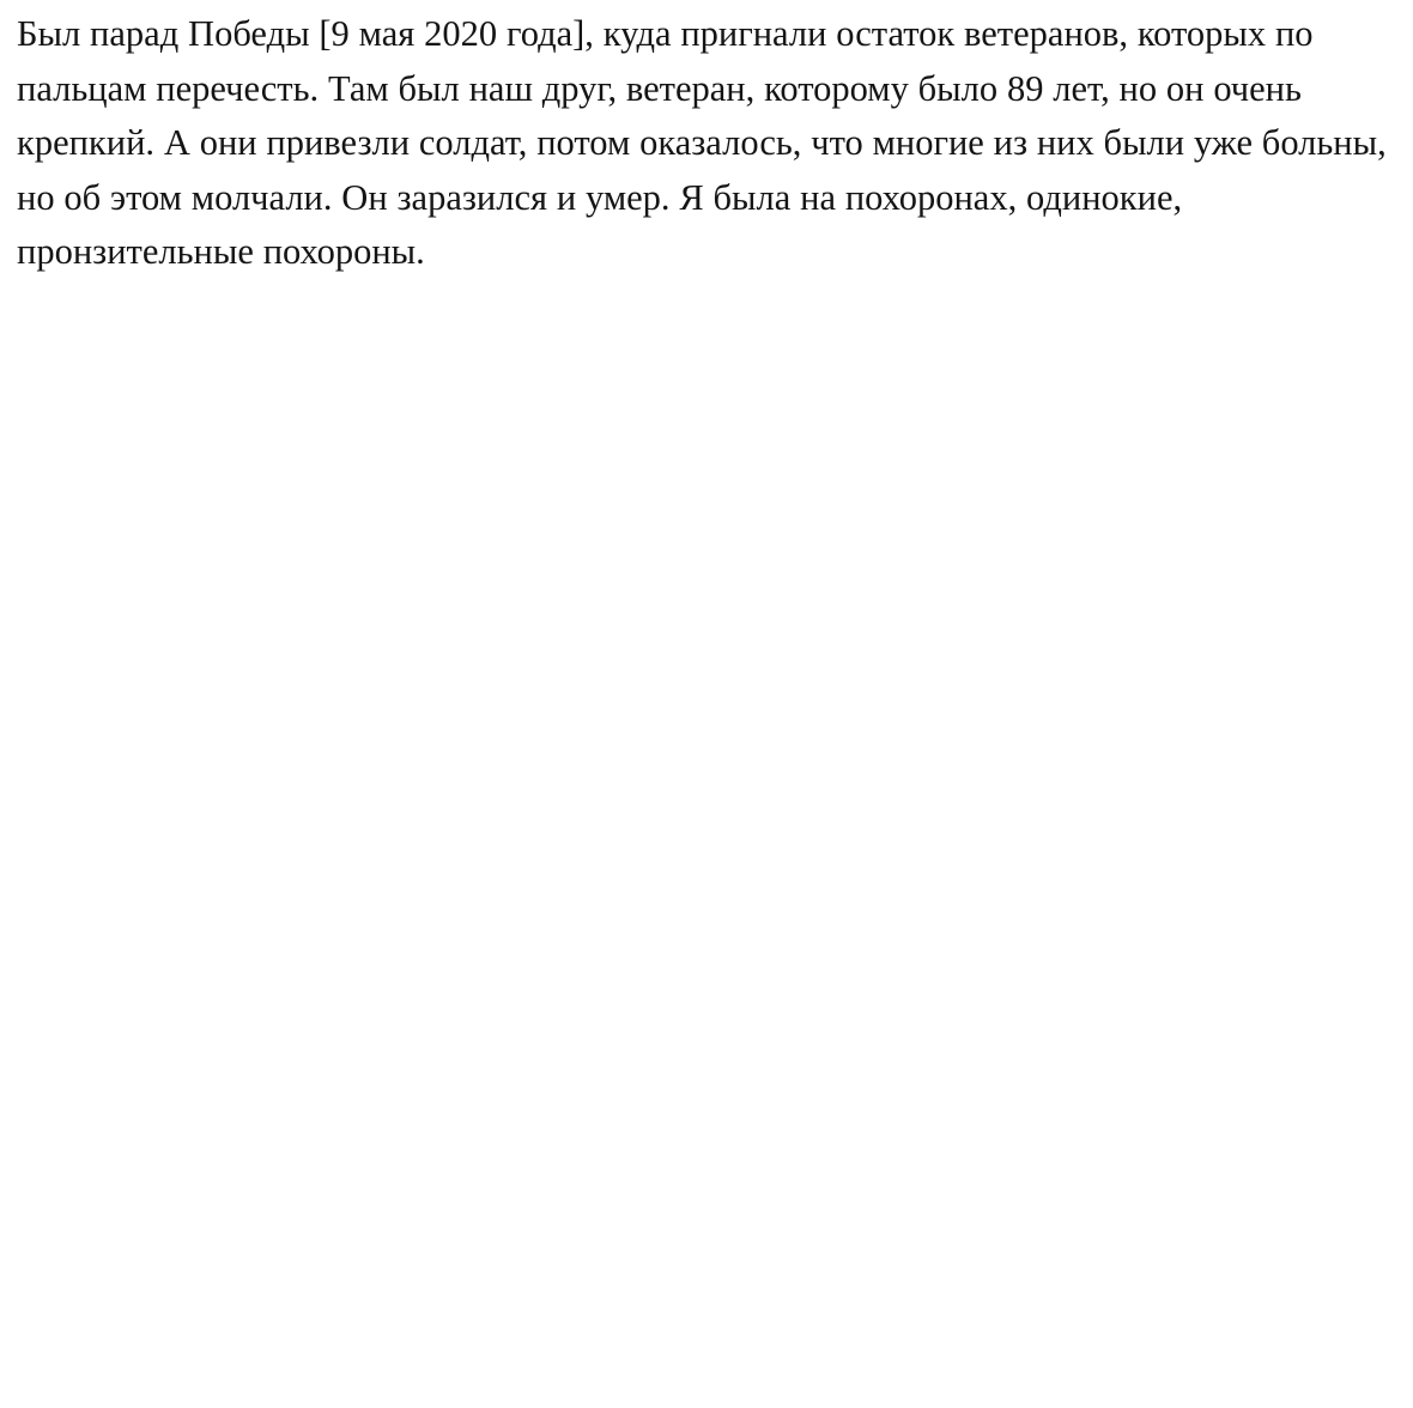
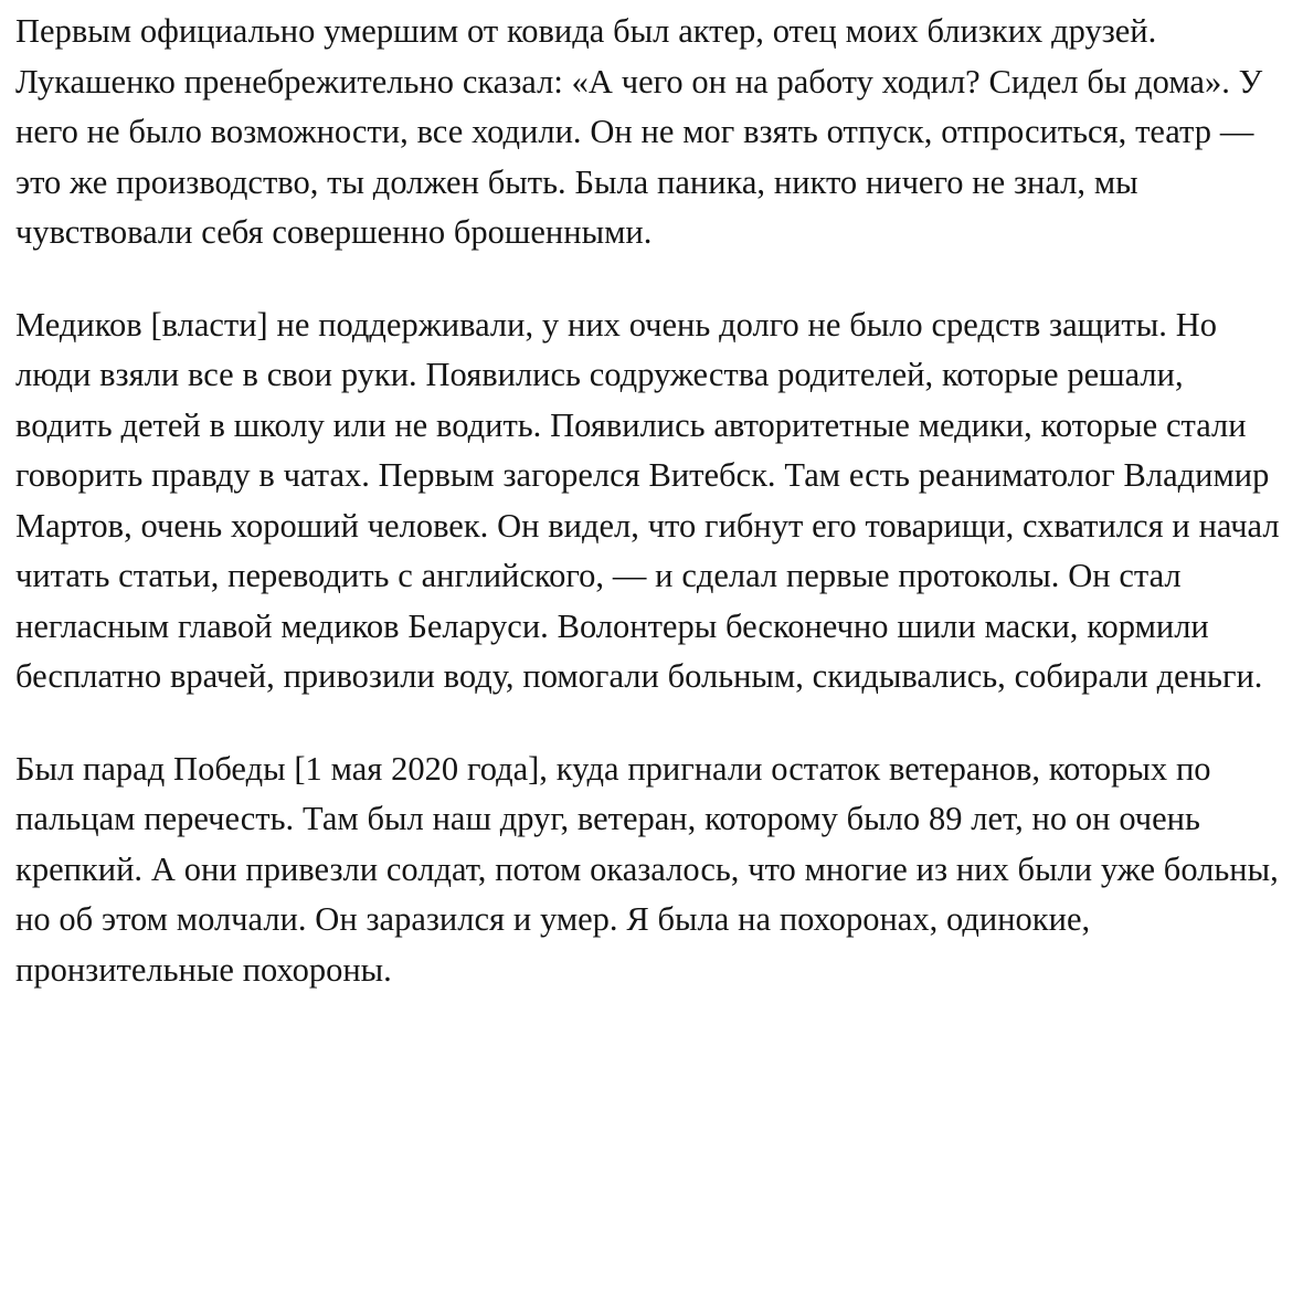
+ Первым официально умершим от ковида был актер, отец моих близких друзей. Лукашенко пренебрежительно сказал: «А чего он на работу ходил? Сидел бы дома». У него не было возможности, все ходили. Он не мог взять отпуск, отпроситься, театр — это же производство, ты должен быть. Была паника, никто ничего не знал, мы чувствовали себя совершенно брошенными.
+ Медиков [власти] не поддерживали, у них очень долго не было средств защиты. Но люди взяли все в свои руки. Появились содружества родителей, которые решали, водить детей в школу или не водить. Появились авторитетные медики, которые стали говорить правду в чатах. Первым загорелся Витебск. Там есть реаниматолог Владимир Мартов, очень хороший человек. Он видел, что гибнут его товарищи, схватился и начал читать статьи, переводить с английского, — и сделал первые протоколы. Он стал негласным главой медиков Беларуси. Волонтеры бесконечно шили маски, кормили бесплатно врачей, привозили воду, помогали больным, скидывались, собирали деньги.
- Был парад Победы [9 мая 2020 года], куда пригнали остаток ветеранов, которых по пальцам перечесть. Там был наш друг, ветеран, которому было 89 лет, но он очень крепкий. А они привезли солдат, потом оказалось, что многие из них были уже больны, но об этом молчали. Он заразился и умер. Я была на похоронах, одинокие, пронзительные похороны.
+ Был парад Победы [1 мая 2020 года], куда пригнали остаток ветеранов, которых по пальцам перечесть. Там был наш друг, ветеран, которому было 89 лет, но он очень крепкий. А они привезли солдат, потом оказалось, что многие из них были уже больны, но об этом молчали. Он заразился и умер. Я была на похоронах, одинокие, пронзительные похороны.
